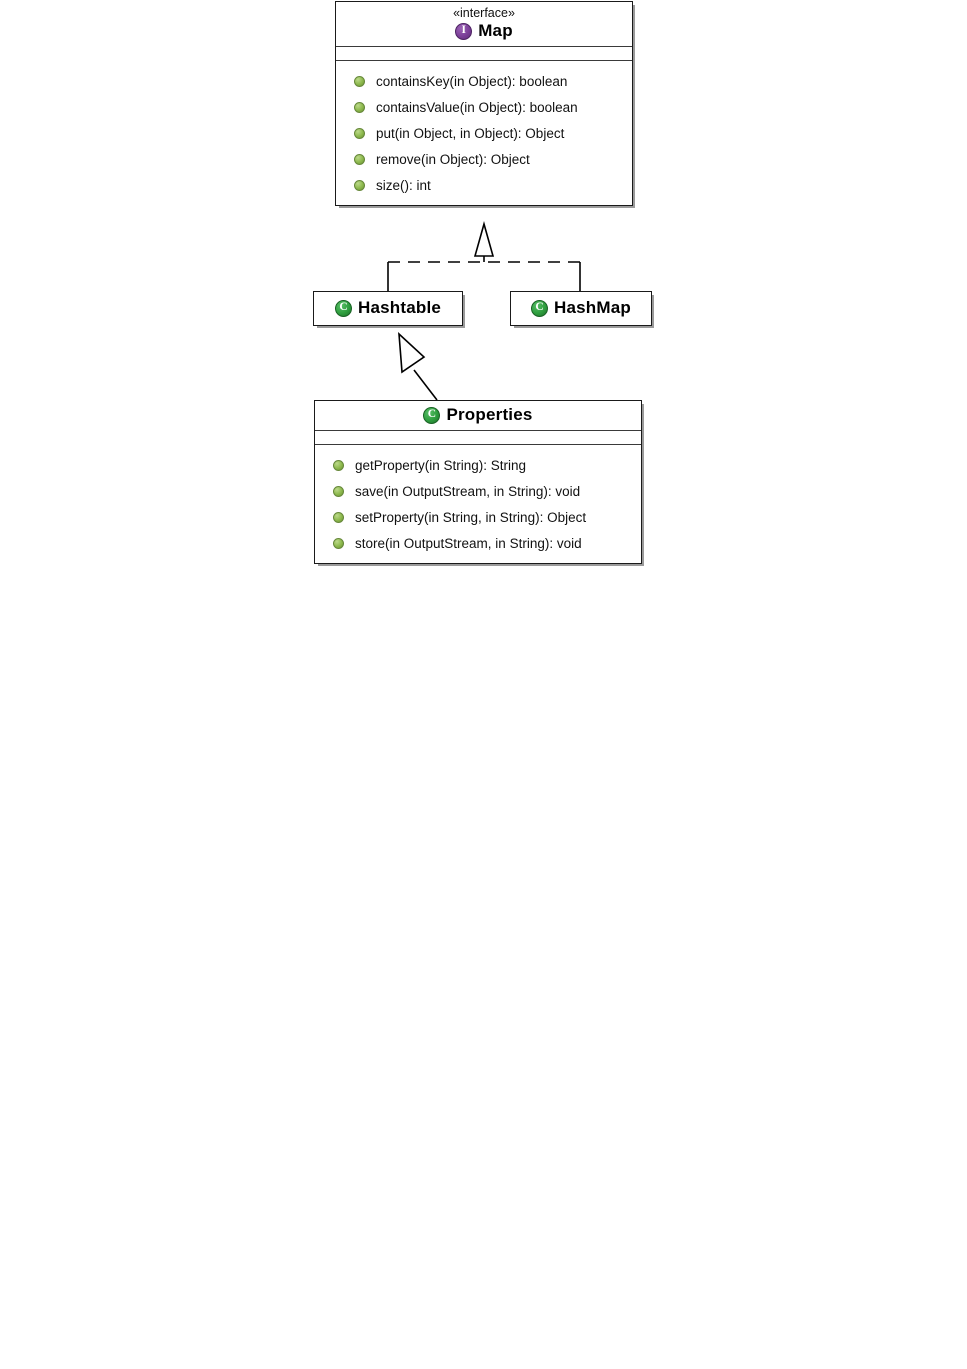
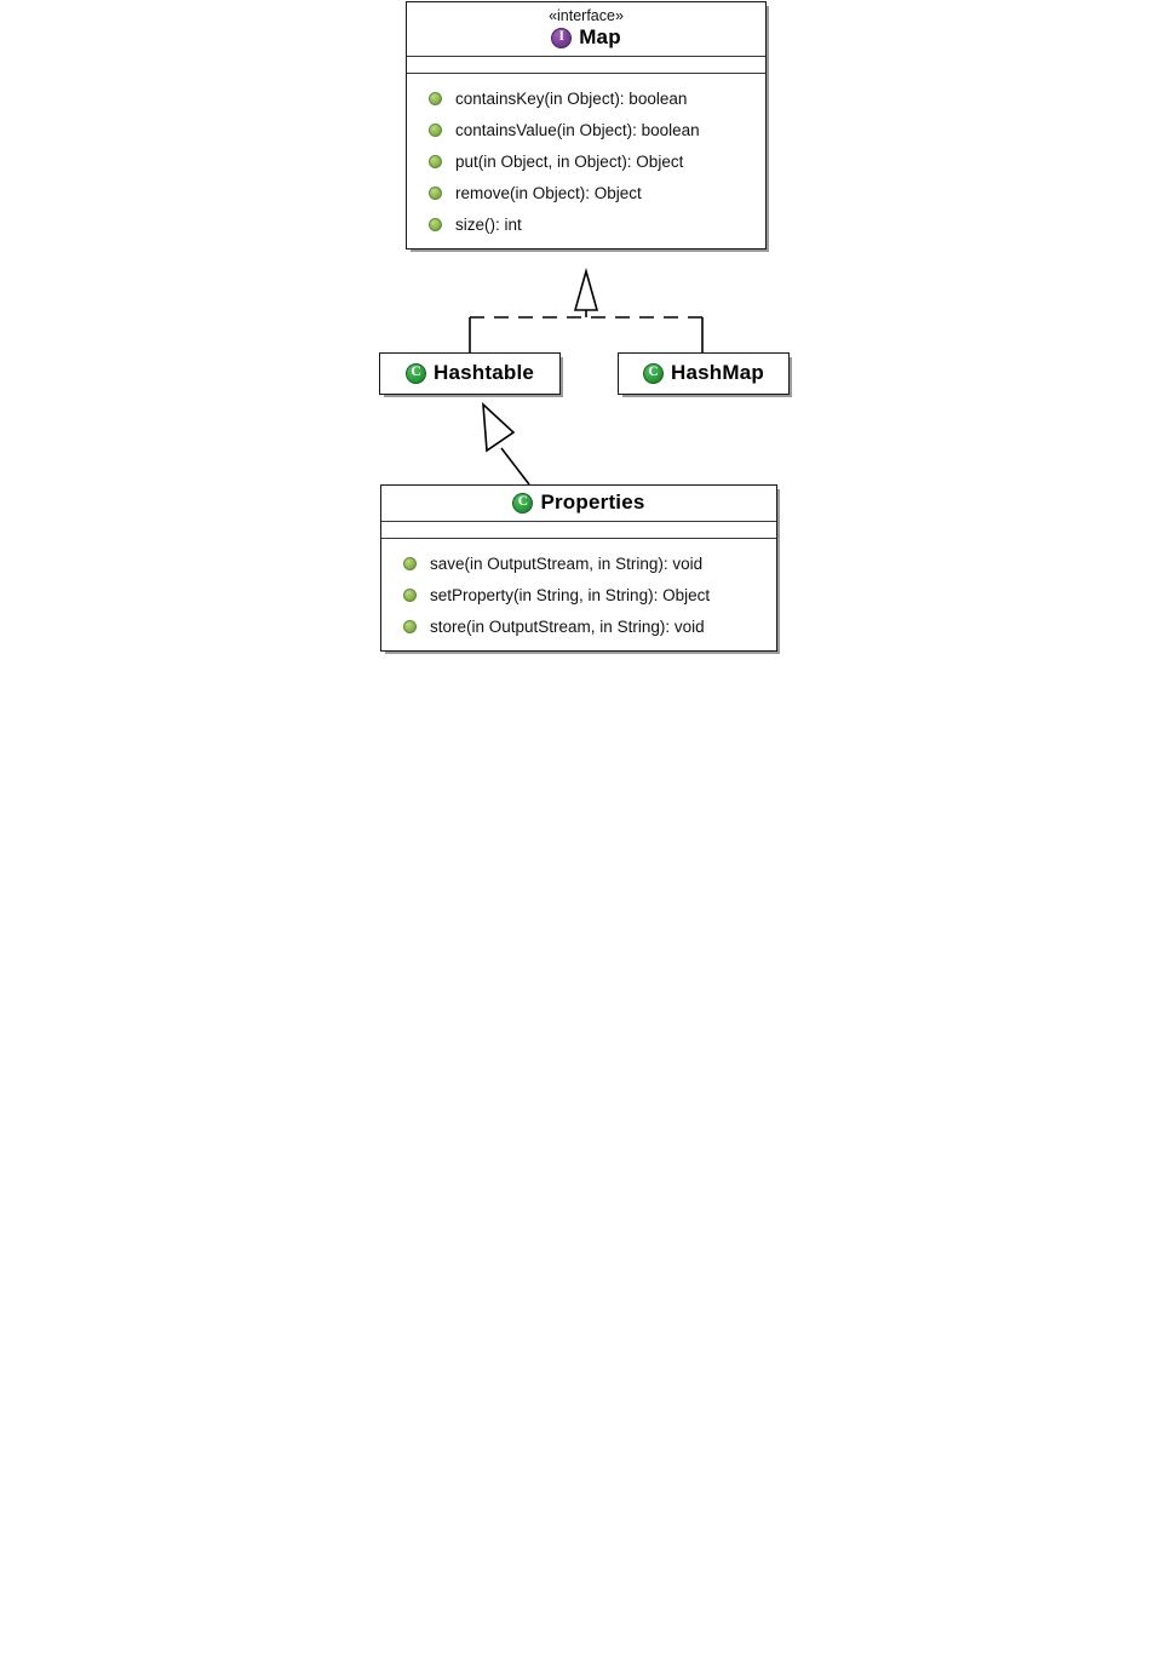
  «interface»
  I
  Map
  containsKey(in Object): boolean
  containsValue(in Object): boolean
  put(in Object, in Object): Object
  remove(in Object): Object
  size(): int
  C
  Hashtable
  C
  HashMap
  C
  Properties
- getProperty(in String): String
  save(in OutputStream, in String): void
  setProperty(in String, in String): Object
  store(in OutputStream, in String): void
